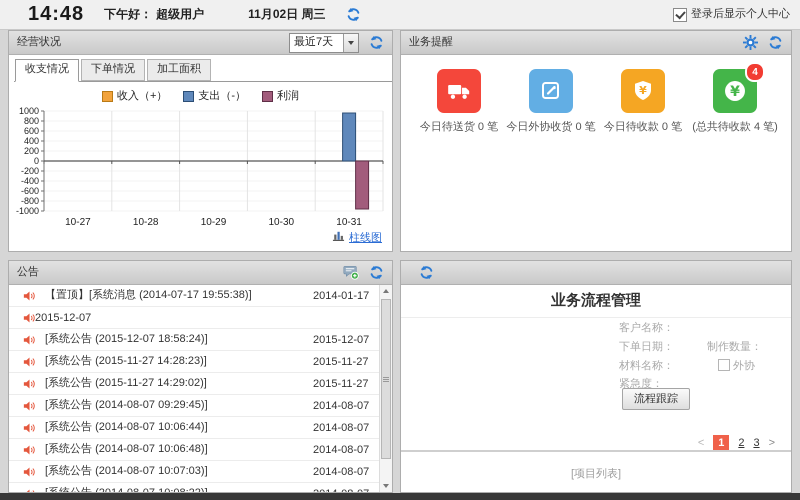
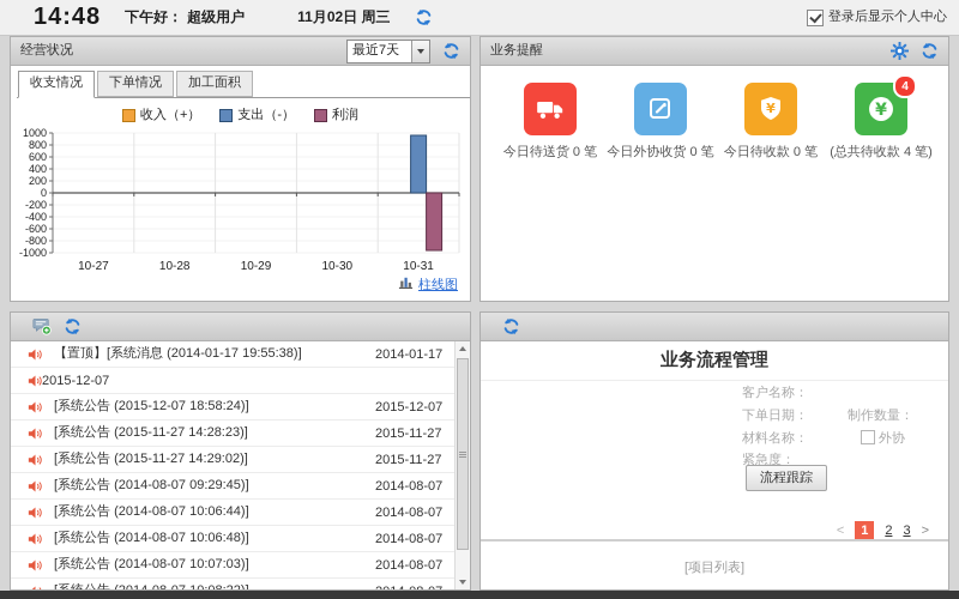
  14:48
  下午好：
  超级用户
  11月02日 周三
  登录后显示个人中心
  经营状况
  最近7天
  收支情况
  下单情况
  加工面积
  收入（+）
  支出（-）
  利润
  -1000
  -800
  -600
  -400
  -200
  0
  200
  400
  600
  800
  1000
  10-27
  10-28
  10-29
  10-30
  10-31
  柱线图
  业务提醒
  今日待送货 0 笔
  今日外协收货 0 笔
  ¥
  今日待收款 0 笔
  ¥
  4
  (总共待收款 4 笔)
- 公告
- 【置顶】[系统消息 (2014-07-17 19:55:38)]
+ 【置顶】[系统消息 (2014-01-17 19:55:38)]
  2014-01-17
  2015-12-07
  [系统公告 (2015-12-07 18:58:24)]
  2015-12-07
  [系统公告 (2015-11-27 14:28:23)]
  2015-11-27
  [系统公告 (2015-11-27 14:29:02)]
  2015-11-27
  [系统公告 (2014-08-07 09:29:45)]
  2014-08-07
  [系统公告 (2014-08-07 10:06:44)]
  2014-08-07
  [系统公告 (2014-08-07 10:06:48)]
  2014-08-07
  [系统公告 (2014-08-07 10:07:03)]
  2014-08-07
  业务流程管理
  客户名称：
  下单日期：
  制作数量：
  材料名称：
  外协
  紧急度：
  流程跟踪
  <
  1
  2
  3
  >
  [项目列表]
